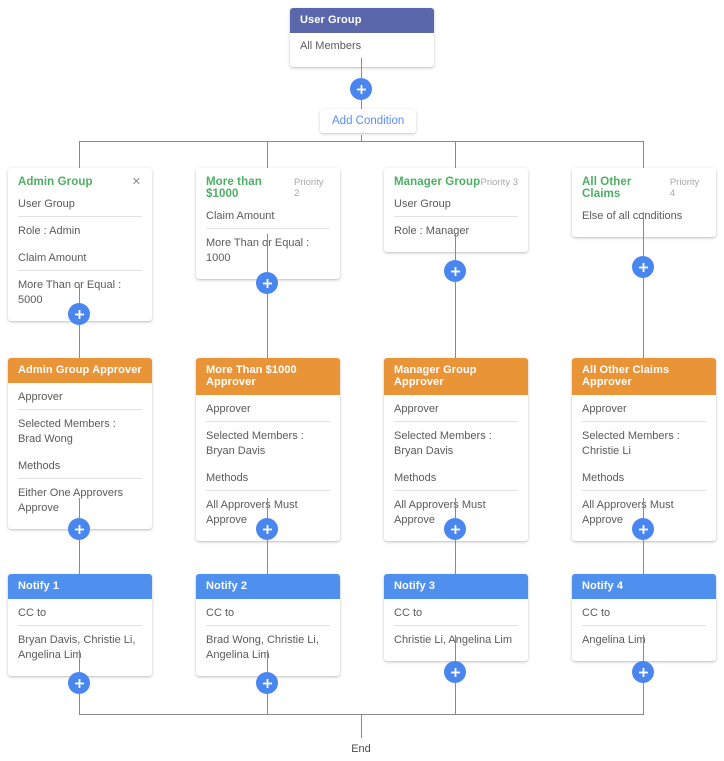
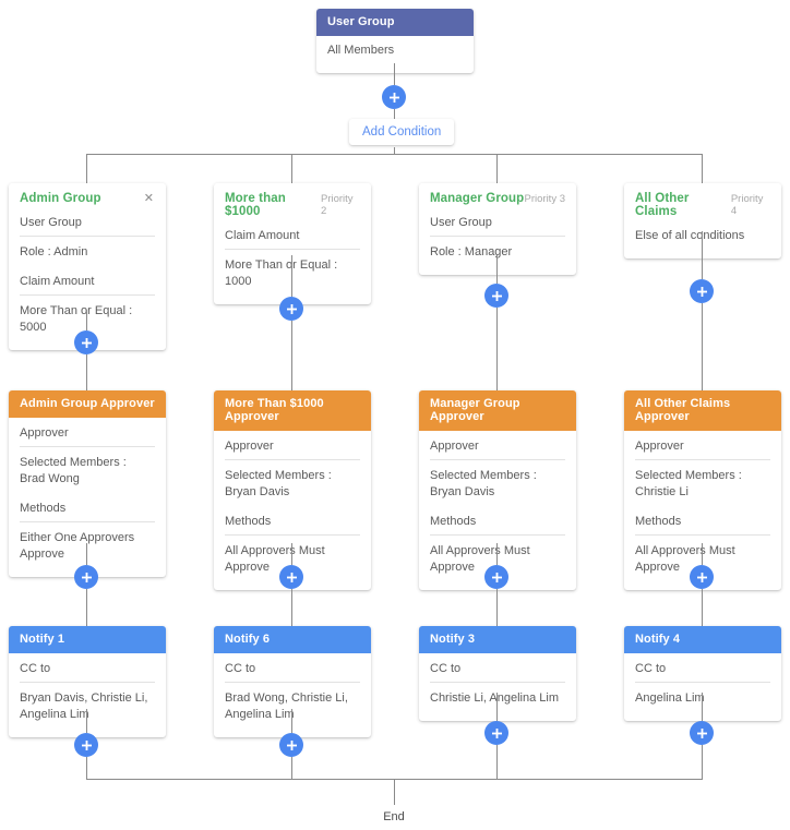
  User Group
  All Members
  Add Condition
  Admin Group
  ✕
  User Group
  Role : Admin
  Claim Amount
  More Than or Equal : 5000
  Admin Group Approver
  Approver
  Selected Members : Brad Wong
  Methods
  Either One Approvers Approve
  Notify 1
  CC to
  Bryan Davis, Christie Li, Angelina Lim
  More than $1000
  Priority 2
  Claim Amount
  More Than or Equal : 1000
  More Than $1000 Approver
  Approver
  Selected Members : Bryan Davis
  Methods
  All Approvers Must Approve
- Notify 2
+ Notify 6
  CC to
  Brad Wong, Christie Li, Angelina Lim
  Manager Group
  Priority 3
  User Group
  Role : Manager
  Manager Group Approver
  Approver
  Selected Members : Bryan Davis
  Methods
  All Approvers Must Approve
  Notify 3
  CC to
  Christie Li, Angelina Lim
  All Other Claims
  Priority 4
  Else of all conditions
  All Other Claims Approver
  Approver
  Selected Members : Christie Li
  Methods
  All Approvers Must Approve
  Notify 4
  CC to
  Angelina Lim
  End
